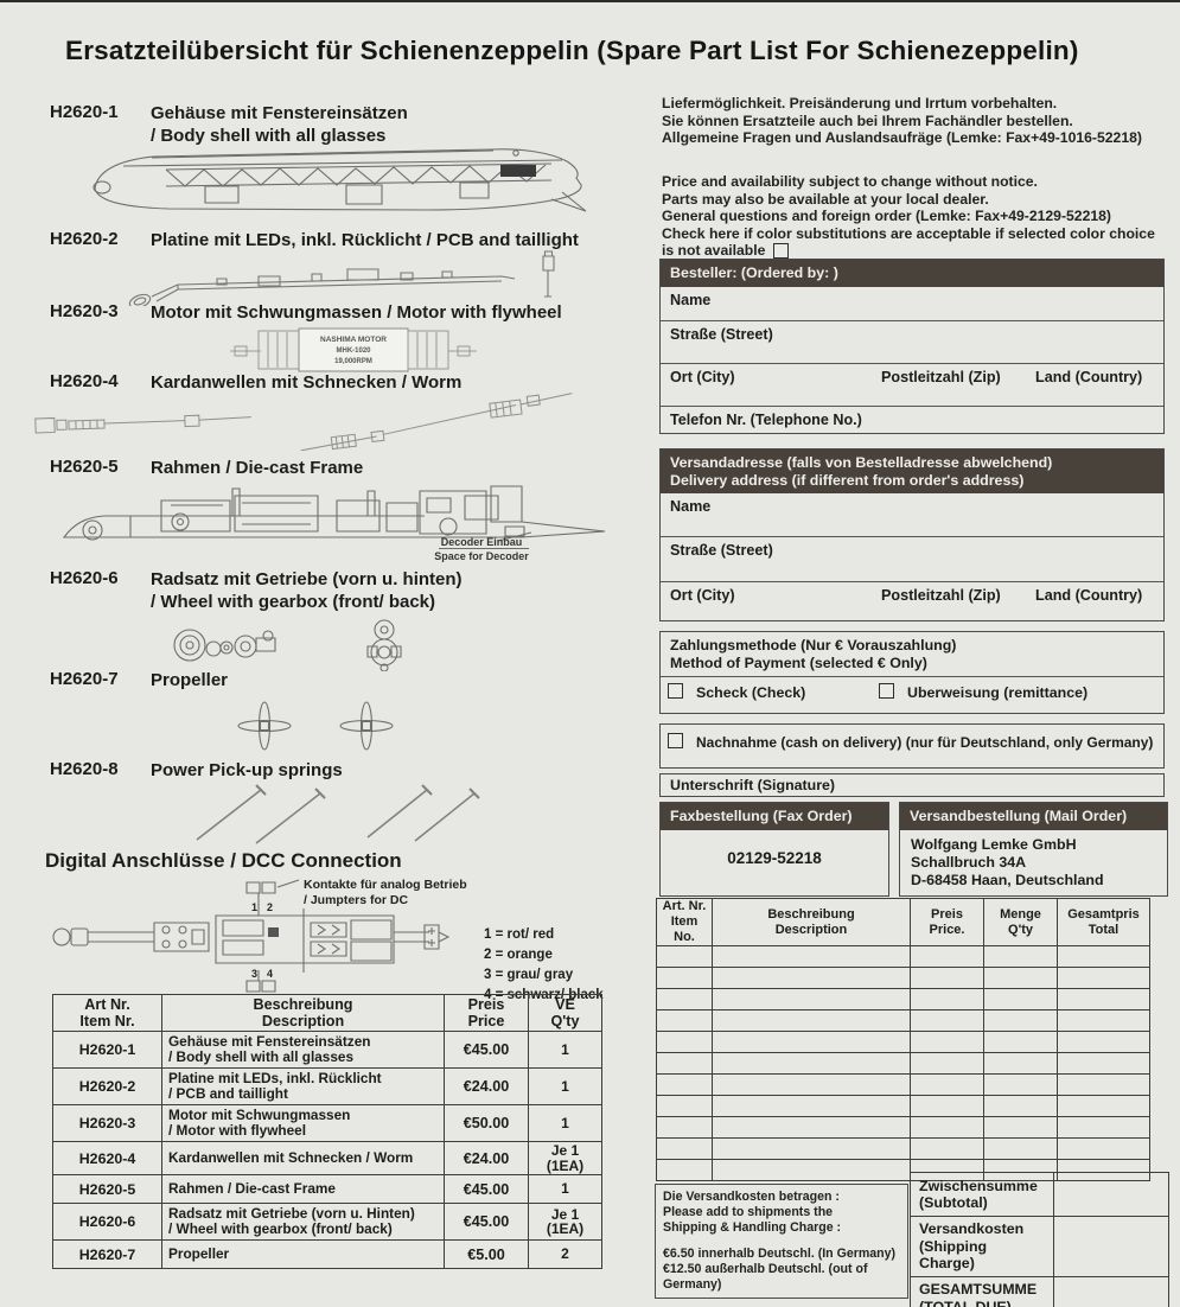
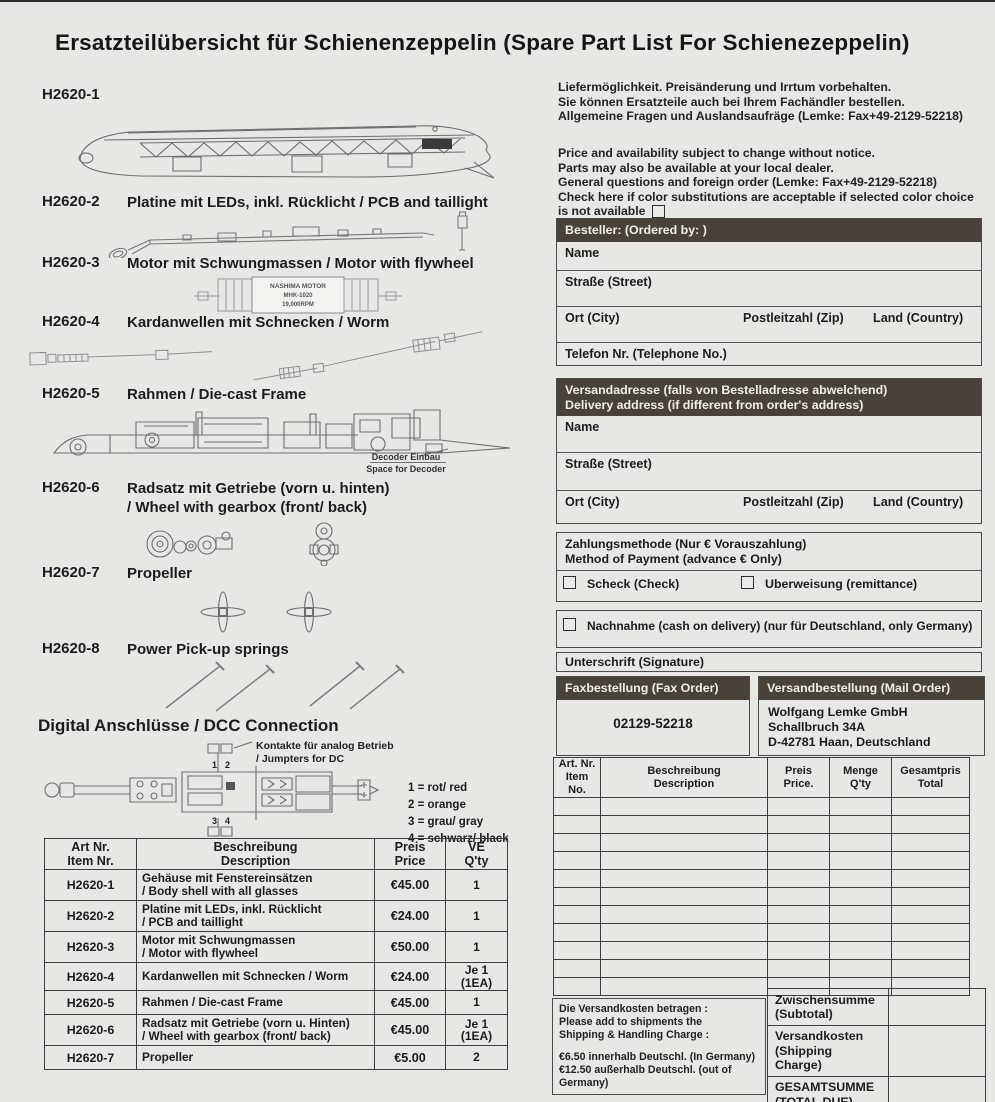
  Ersatzteilübersicht für Schienenzeppelin (Spare Part List For Schienezeppelin)
  H2620-1
- Gehäuse mit Fenstereinsätzen
- / Body shell with all glasses
  H2620-2
  Platine mit LEDs, inkl. Rücklicht / PCB and taillight
  H2620-3
  Motor mit Schwungmassen / Motor with flywheel
  H2620-4
  Kardanwellen mit Schnecken / Worm
  H2620-5
  Rahmen / Die-cast Frame
  Decoder Einbau
  Space for Decoder
  H2620-6
  Radsatz mit Getriebe (vorn u. hinten)
  / Wheel with gearbox (front/ back)
  H2620-7
  Propeller
  H2620-8
  Power Pick-up springs
  Digital Anschlüsse / DCC Connection
  1
  2
  3
  4
  Kontakte für analog Betrieb
  / Jumpters for DC
  1 = rot/ red
  2 = orange
  3 = grau/ gray
  4 = schwarz/ black
  Art Nr.Item Nr.	BeschreibungDescription	PreisPrice	VEQ'ty
  H2620-1	Gehäuse mit Fenstereinsätzen/ Body shell with all glasses	€45.00	1
  H2620-2	Platine mit LEDs, inkl. Rücklicht/ PCB and taillight	€24.00	1
  H2620-3	Motor mit Schwungmassen/ Motor with flywheel	€50.00	1
  H2620-4	Kardanwellen mit Schnecken / Worm	€24.00	Je 1(1EA)
  H2620-5	Rahmen / Die-cast Frame	€45.00	1
  H2620-6	Radsatz mit Getriebe (vorn u. Hinten)/ Wheel with gearbox (front/ back)	€45.00	Je 1(1EA)
  H2620-7	Propeller	€5.00	2
  Liefermöglichkeit. Preisänderung und Irrtum vorbehalten.
  Sie können Ersatzteile auch bei Ihrem Fachändler bestellen.
- Allgemeine Fragen und Auslandsaufräge (Lemke: Fax+49-1016-52218)
+ Allgemeine Fragen und Auslandsaufräge (Lemke: Fax+49-2129-52218)
  Price and availability subject to change without notice.
  Parts may also be available at your local dealer.
  General questions and foreign order (Lemke: Fax+49-2129-52218)
  Check here if color substitutions are acceptable if selected color choice
  is not available
  Besteller: (Ordered by: )
  Name
  Straße (Street)
  Ort (City)
  Postleitzahl (Zip)
  Land (Country)
  Telefon Nr. (Telephone No.)
  Versandadresse (falls von Bestelladresse abwelchend)
  Delivery address (if different from order's address)
  Name
  Straße (Street)
  Ort (City)
  Postleitzahl (Zip)
  Land (Country)
  Zahlungsmethode (Nur € Vorauszahlung)
- Method of Payment (selected € Only)
+ Method of Payment (advance € Only)
  Scheck (Check)
  Uberweisung (remittance)
  Nachnahme (cash on delivery) (nur für Deutschland, only Germany)
  Unterschrift (Signature)
  Faxbestellung (Fax Order)
  02129-52218
  Versandbestellung (Mail Order)
  Wolfgang Lemke GmbH
  Schallbruch 34A
- D-68458 Haan, Deutschland
+ D-42781 Haan, Deutschland
  Art. Nr.Item No.	BeschreibungDescription	PreisPrice.	MengeQ'ty	GesamtprisTotal
  Die Versandkosten betragen :
  Please add to shipments the
  Shipping & Handling Charge :
  €6.50 innerhalb Deutschl. (In Germany)
  €12.50 außerhalb Deutschl. (out of Germany)
  Zwischensumme(Subtotal)
  Versandkosten(Shipping Charge)
